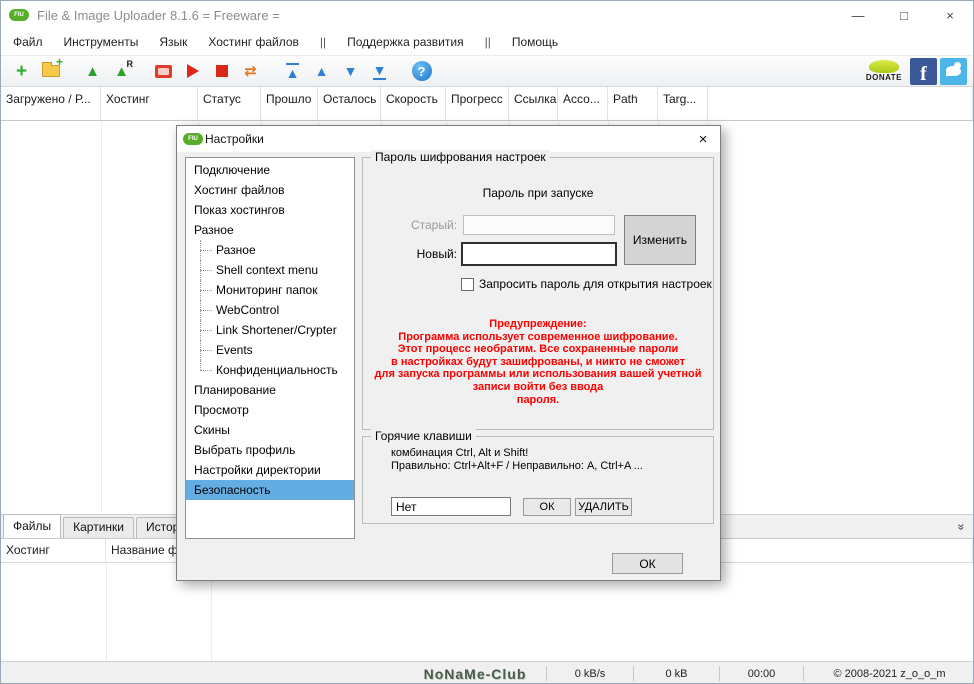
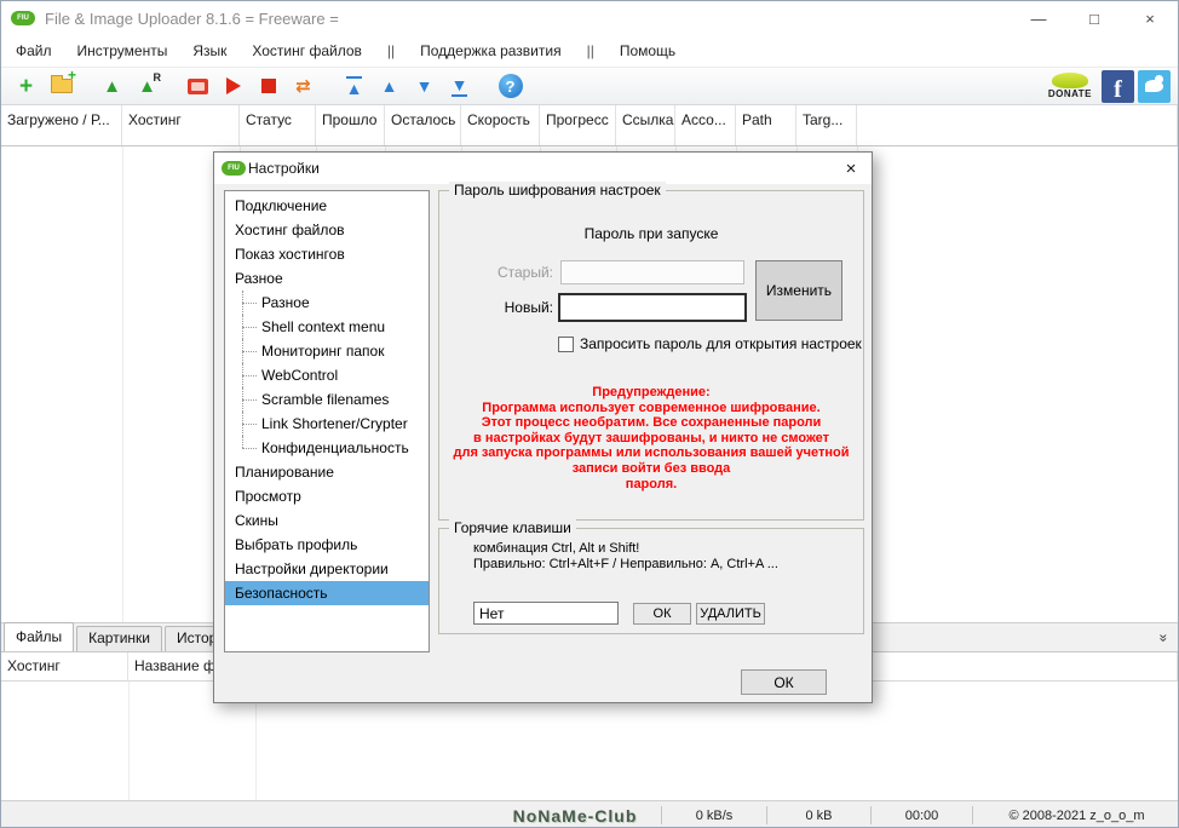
  File & Image Uploader 8.1.6 = Freeware =
  —
  □
  ×
  Файл
  Инструменты
  Язык
  Хостинг файлов
  ||
  Поддержка развития
  ||
  Помощь
  +
  +
  ▲
  ▲
  R
  ⇄
  ▲
  ▲
  ▼
  ▼
  ?
  DONATE
  f
  Загружено / Р...
  Хостинг
  Статус
  Прошло
  Осталось
  Скорость
  Прогресс
  Ссылка
  Ассо...
  Path
  Targ...
  Файлы
  Картинки
  Хостинг
  NoNaMe-Club
  0 kB/s
  0 kB
  00:00
  © 2008-2021 z_o_o_m
  Настройки
  ×
  Подключение
  Хостинг файлов
  Показ хостингов
  Разное
  Разное
  Shell context menu
  Мониторинг папок
  WebControl
+ Scramble filenames
  Link Shortener/Crypter
- Events
  Конфиденциальность
  Планирование
  Просмотр
  Скины
  Выбрать профиль
  Настройки директории
  Безопасность
  Пароль шифрования настроек
  Пароль при запуске
  Старый:
  Новый:
  Изменить
  Запросить пароль для открытия настроек
  Предупреждение:
  Программа использует современное шифрование.
  Этот процесс необратим. Все сохраненные пароли
  в настройках будут зашифрованы, и никто не сможет
  для запуска программы или использования вашей учетной
  записи войти без ввода
  пароля.
  Горячие клавиши
  комбинация Ctrl, Alt и Shift!
  Правильно: Ctrl+Alt+F / Неправильно: A, Ctrl+A ...
  Нет
  ОК
  УДАЛИТЬ
  ОК
